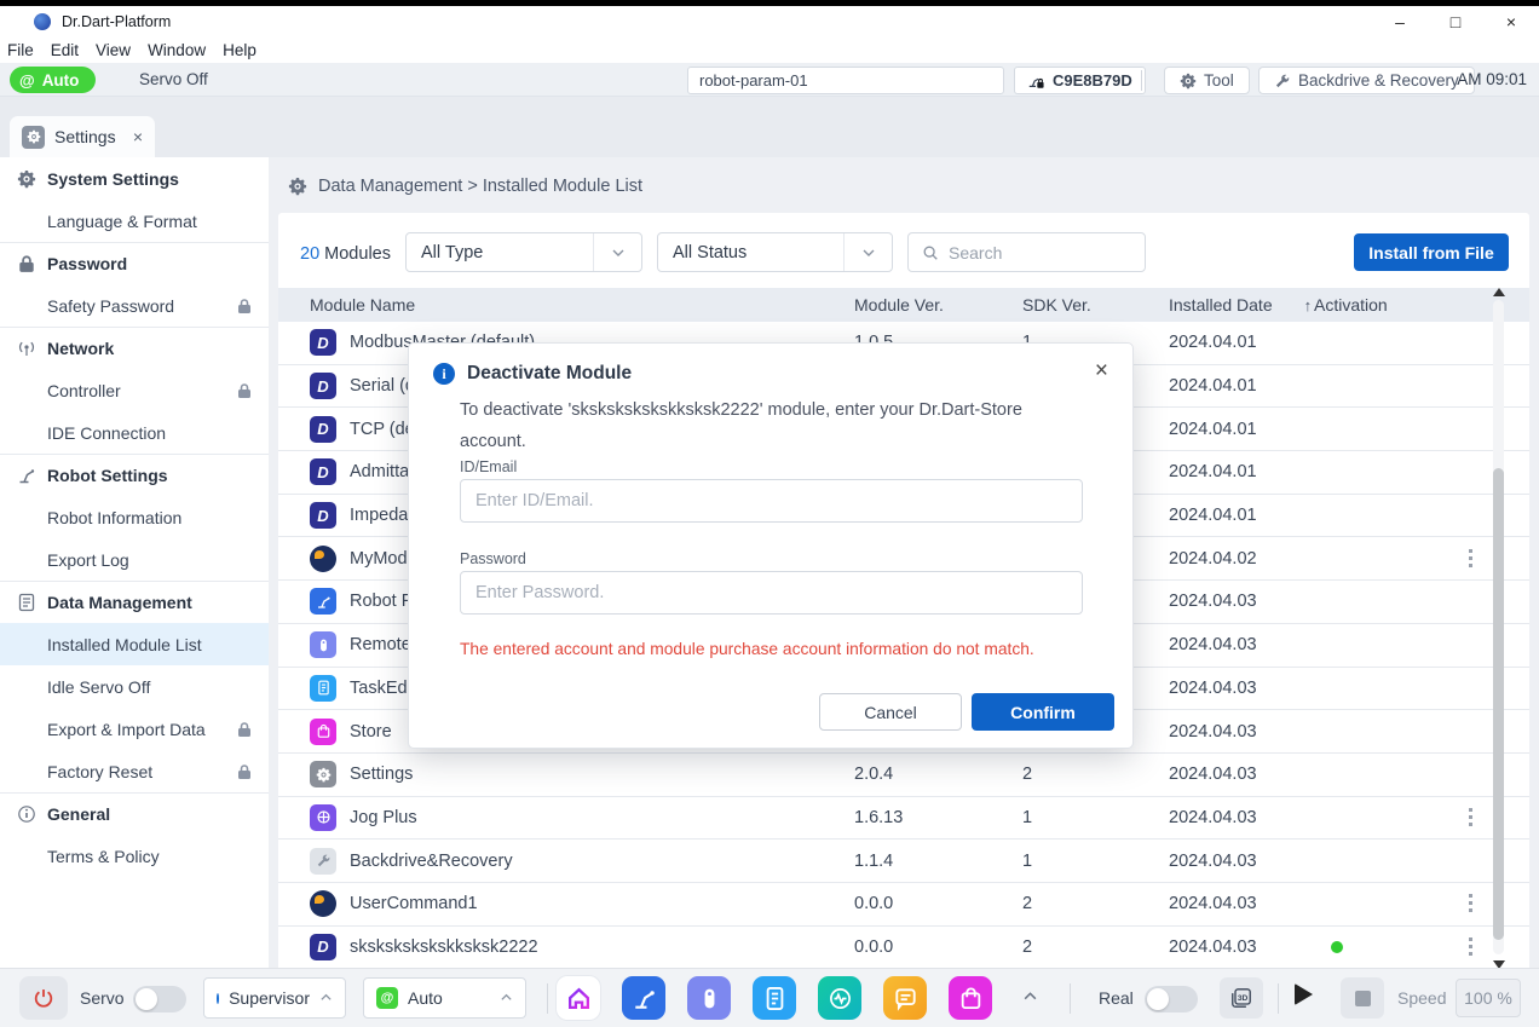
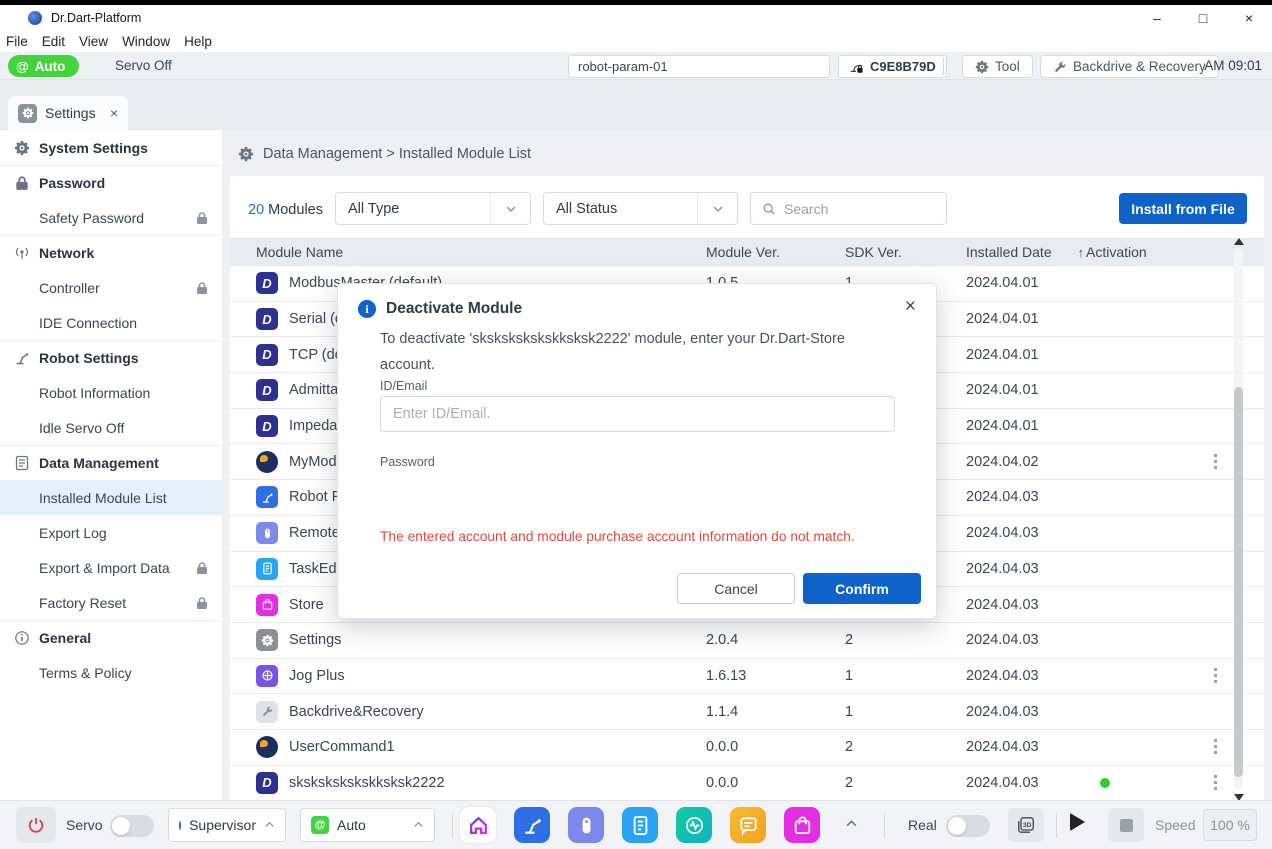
  Dr.Dart-Platform
  –
  □
  ×
  File
  Edit
  View
  Window
  Help
  @
  Auto
  Servo Off
  robot-param-01
  C9E8B79D
  Tool
  Backdrive & Recovery
  AM 09:01
  Settings
  ×
  System Settings
- Language & Format
  Password
  Safety Password
  Network
  Controller
  IDE Connection
  Robot Settings
  Robot Information
- Export Log
+ Idle Servo Off
  Data Management
  Installed Module List
- Idle Servo Off
+ Export Log
  Export & Import Data
  Factory Reset
  General
  Terms & Policy
  Data Management > Installed Module List
  20 Modules
  All Type
  All Status
  Search
  Install from File
  Module Name
  Module Ver.
  SDK Ver.
  Installed Date
  ↑
  Activation
  D
  2024.04.01
  D
  Serial (
  2024.04.01
  D
  2024.04.01
  D
  Admitta
  2024.04.01
  D
  Impeda
  2024.04.01
  MyMod
  2024.04.02
  Robot
  2024.04.03
  Remote
  2024.04.03
  2024.04.03
  Store
  2024.04.03
  Settings
  2.0.4
  2
  2024.04.03
  Jog Plus
  1.6.13
  1
  2024.04.03
  Backdrive&Recovery
  1.1.4
  1
  2024.04.03
  UserCommand1
  0.0.0
  2
  2024.04.03
  D
  skskskskskskksksk2222
  0.0.0
  2
  2024.04.03
  i
  Deactivate Module
  ×
  To deactivate 'skskskskskskksksk2222' module, enter your Dr.Dart-Store account.
  ID/Email
  Enter ID/Email.
  Password
- Enter Password.
  The entered account and module purchase account information do not match.
  Cancel
  Confirm
  Servo
  Supervisor
  @
  Auto
  Real
  Speed
  100 %
